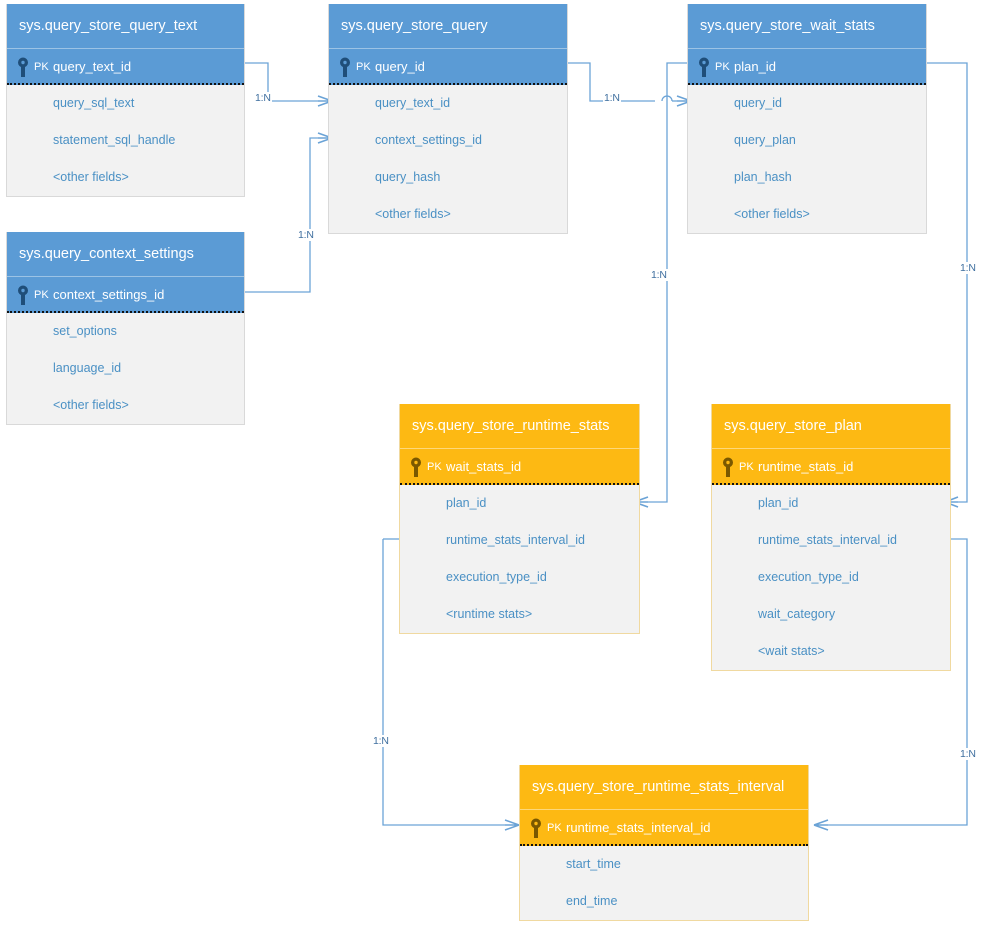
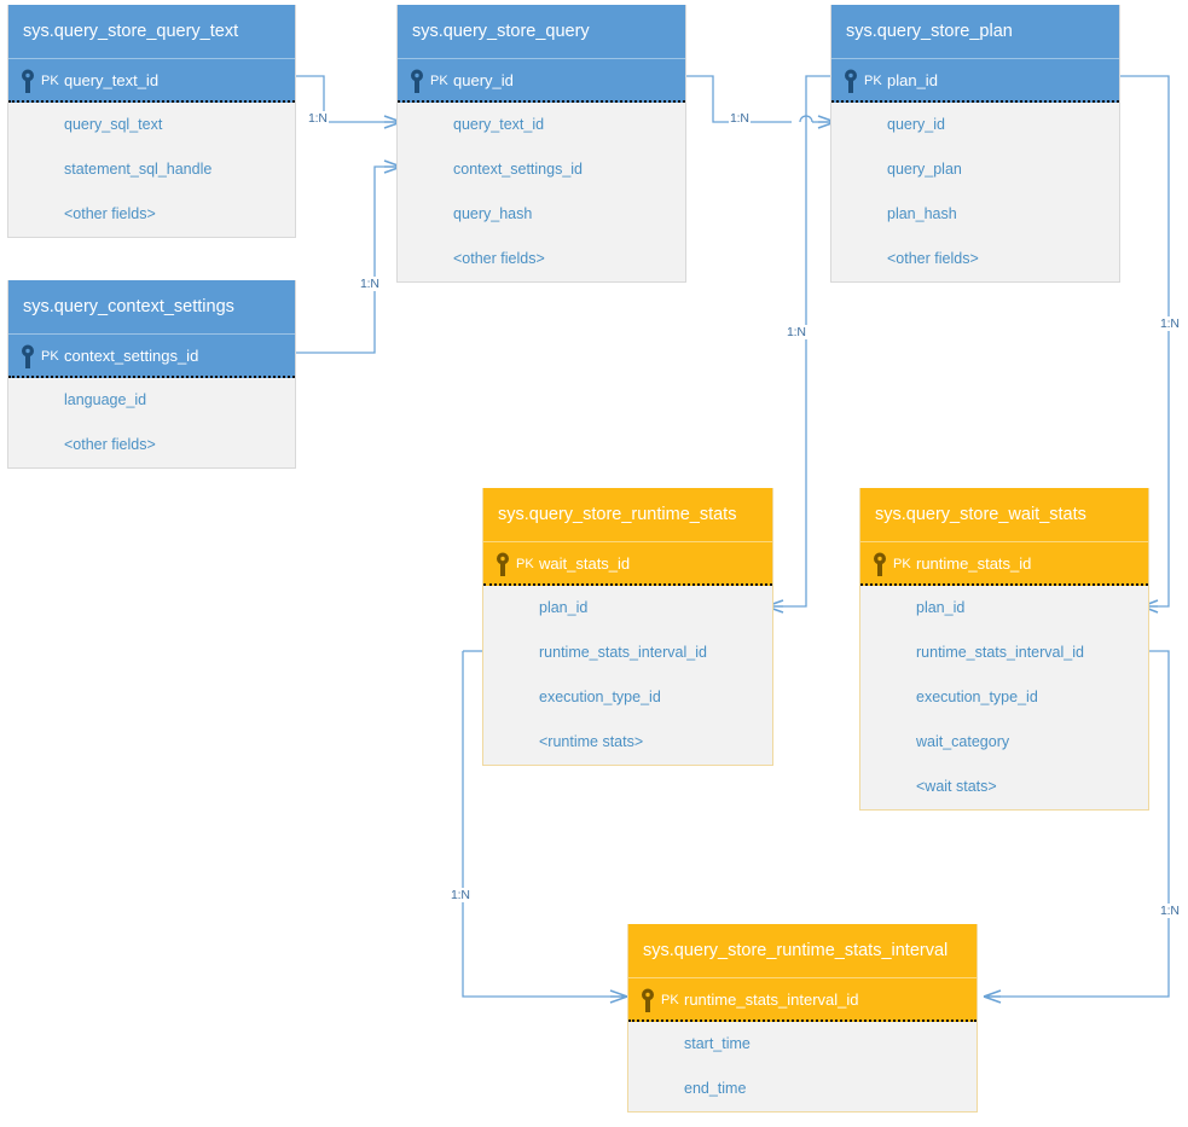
  1:N
  1:N
  1:N
  1:N
  1:N
  1:N
  1:N
  sys.query_store_query_text
  PK
  query_text_id
  query_sql_text
  statement_sql_handle
  <other fields>
  sys.query_store_query
  PK
  query_id
  query_text_id
  context_settings_id
  query_hash
  <other fields>
- sys.query_store_wait_stats
+ sys.query_store_plan
  PK
  plan_id
  query_id
  query_plan
  plan_hash
  <other fields>
  sys.query_context_settings
  PK
  context_settings_id
- set_options
  language_id
  <other fields>
  sys.query_store_runtime_stats
  PK
  wait_stats_id
  plan_id
  runtime_stats_interval_id
  execution_type_id
  <runtime stats>
- sys.query_store_plan
+ sys.query_store_wait_stats
  PK
  runtime_stats_id
  plan_id
  runtime_stats_interval_id
  execution_type_id
  wait_category
  <wait stats>
  sys.query_store_runtime_stats_interval
  PK
  runtime_stats_interval_id
  start_time
  end_time
